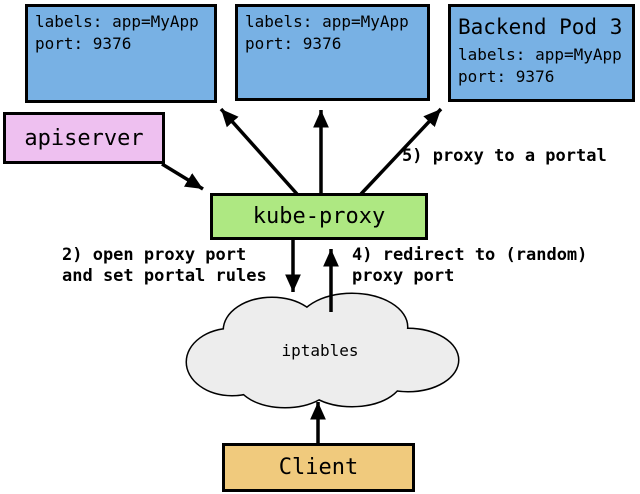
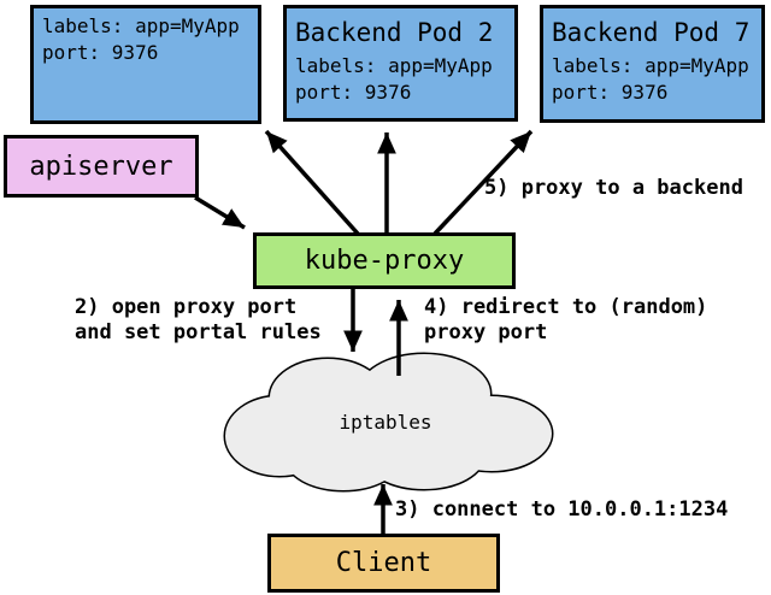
  labels: app=MyApp
  port: 9376
+ Backend Pod 2
  labels: app=MyApp
  port: 9376
- Backend Pod 3
+ Backend Pod 7
  labels: app=MyApp
  port: 9376
  apiserver
  kube-proxy
  Client
  iptables
  2) open proxy port
  and set portal rules
+ 3) connect to 10.0.0.1:1234
  4) redirect to (random)
  proxy port
- 5) proxy to a portal
+ 5) proxy to a backend
